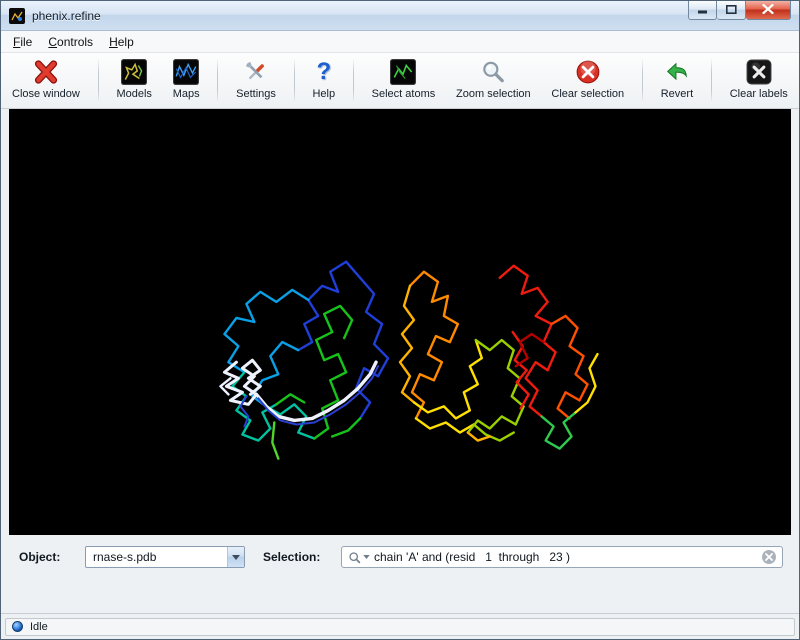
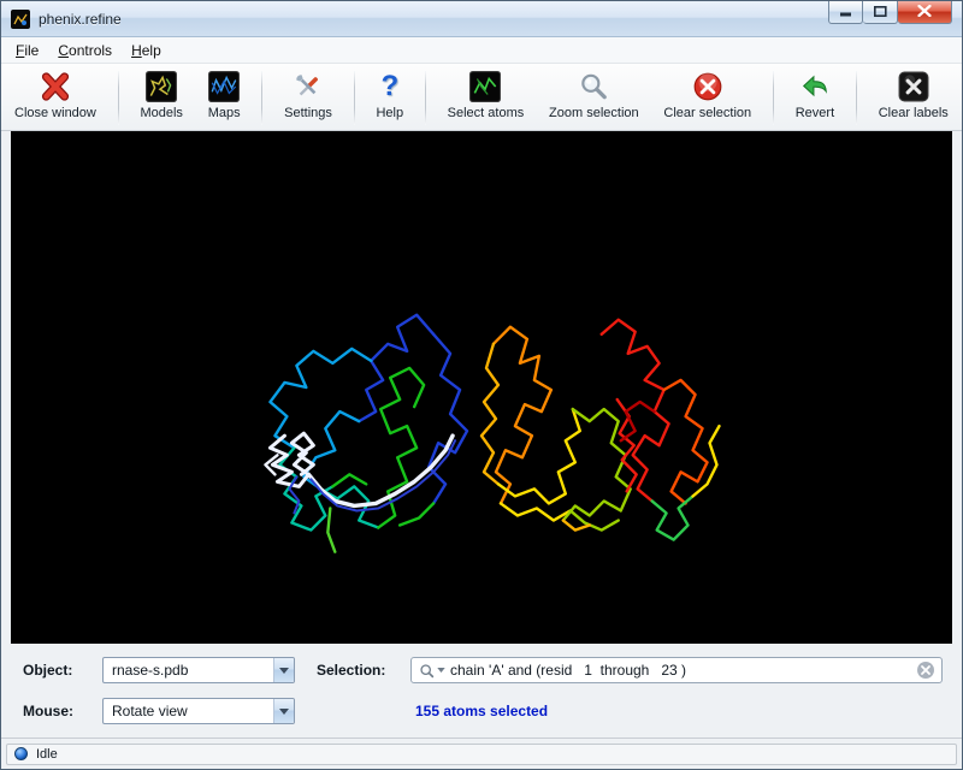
  phenix.refine
  File
  Controls
  Help
  Close window
  Models
  Maps
  Settings
  ?
  Help
  Select atoms
  Zoom selection
  Clear selection
  Revert
  Clear labels
  Object:
  rnase-s.pdb
  Selection:
  chain 'A' and (resid 1 through 23 )
+ Mouse:
+ Rotate view
+ 155 atoms selected
  Idle
